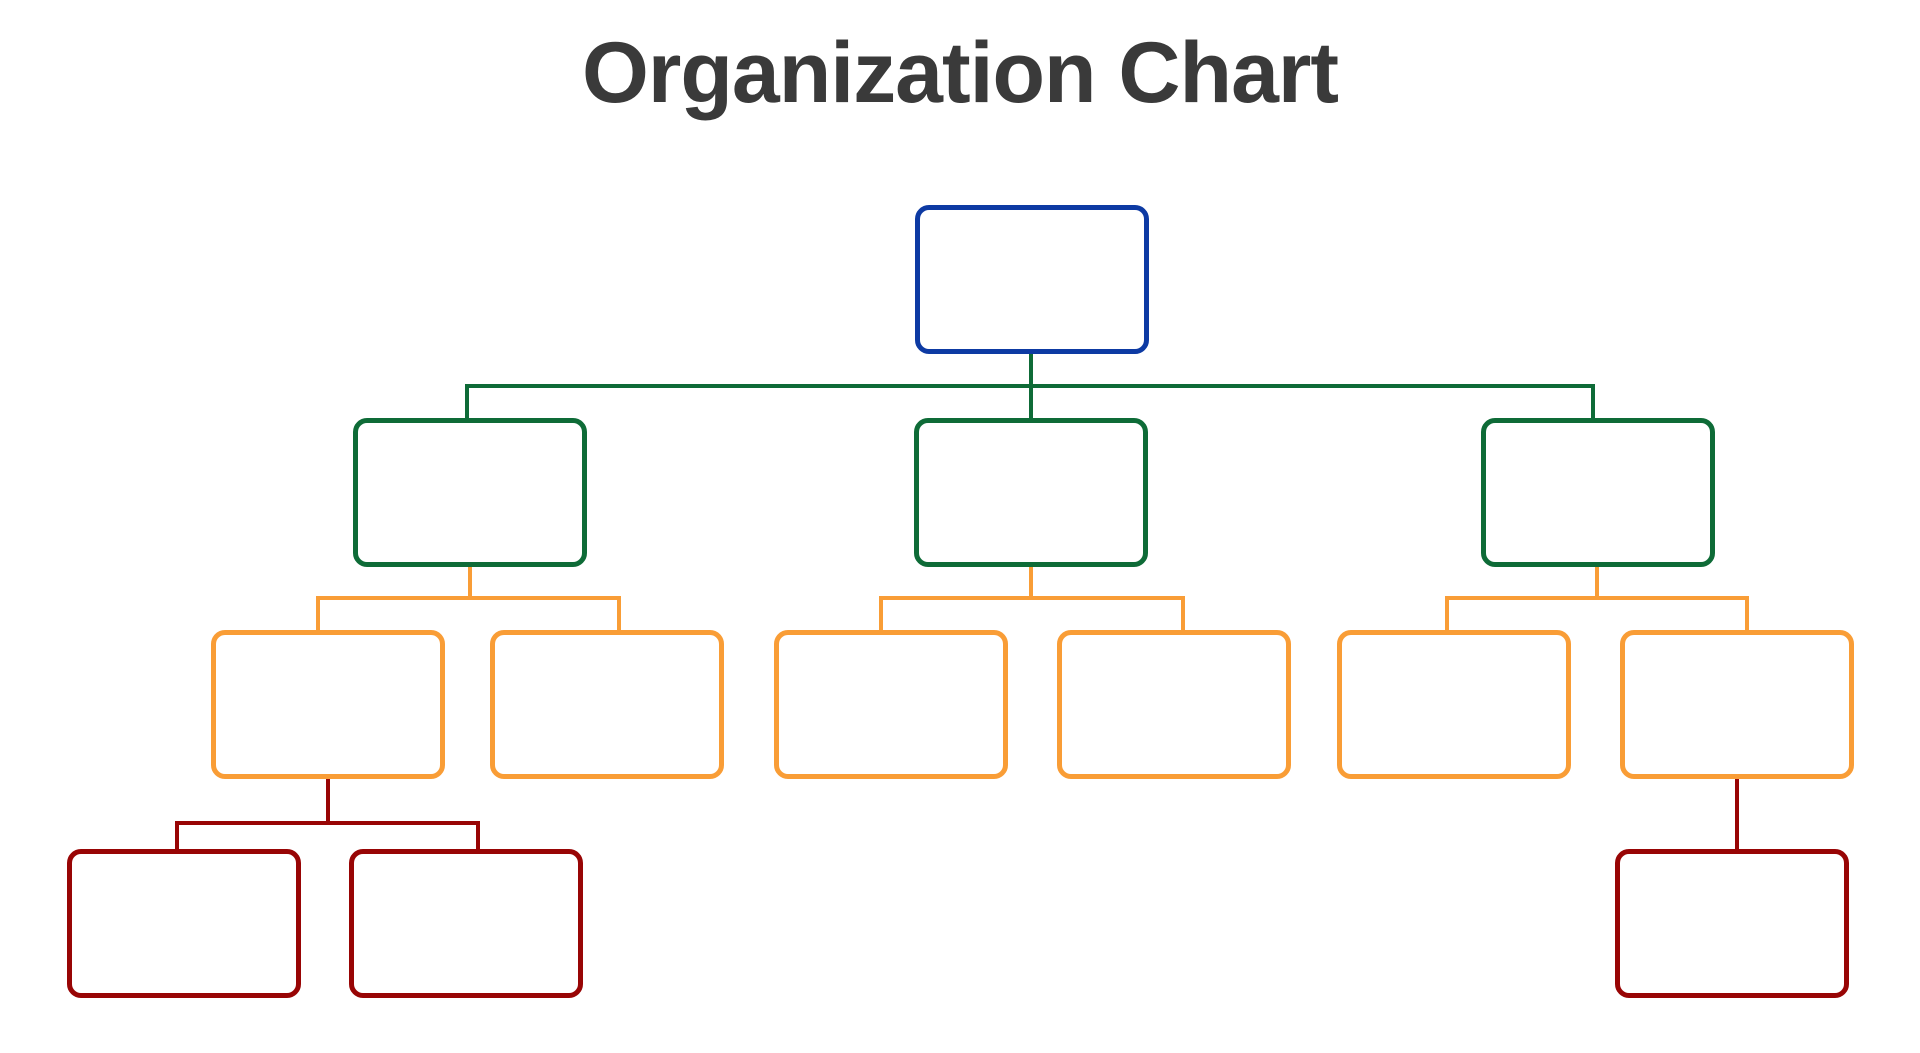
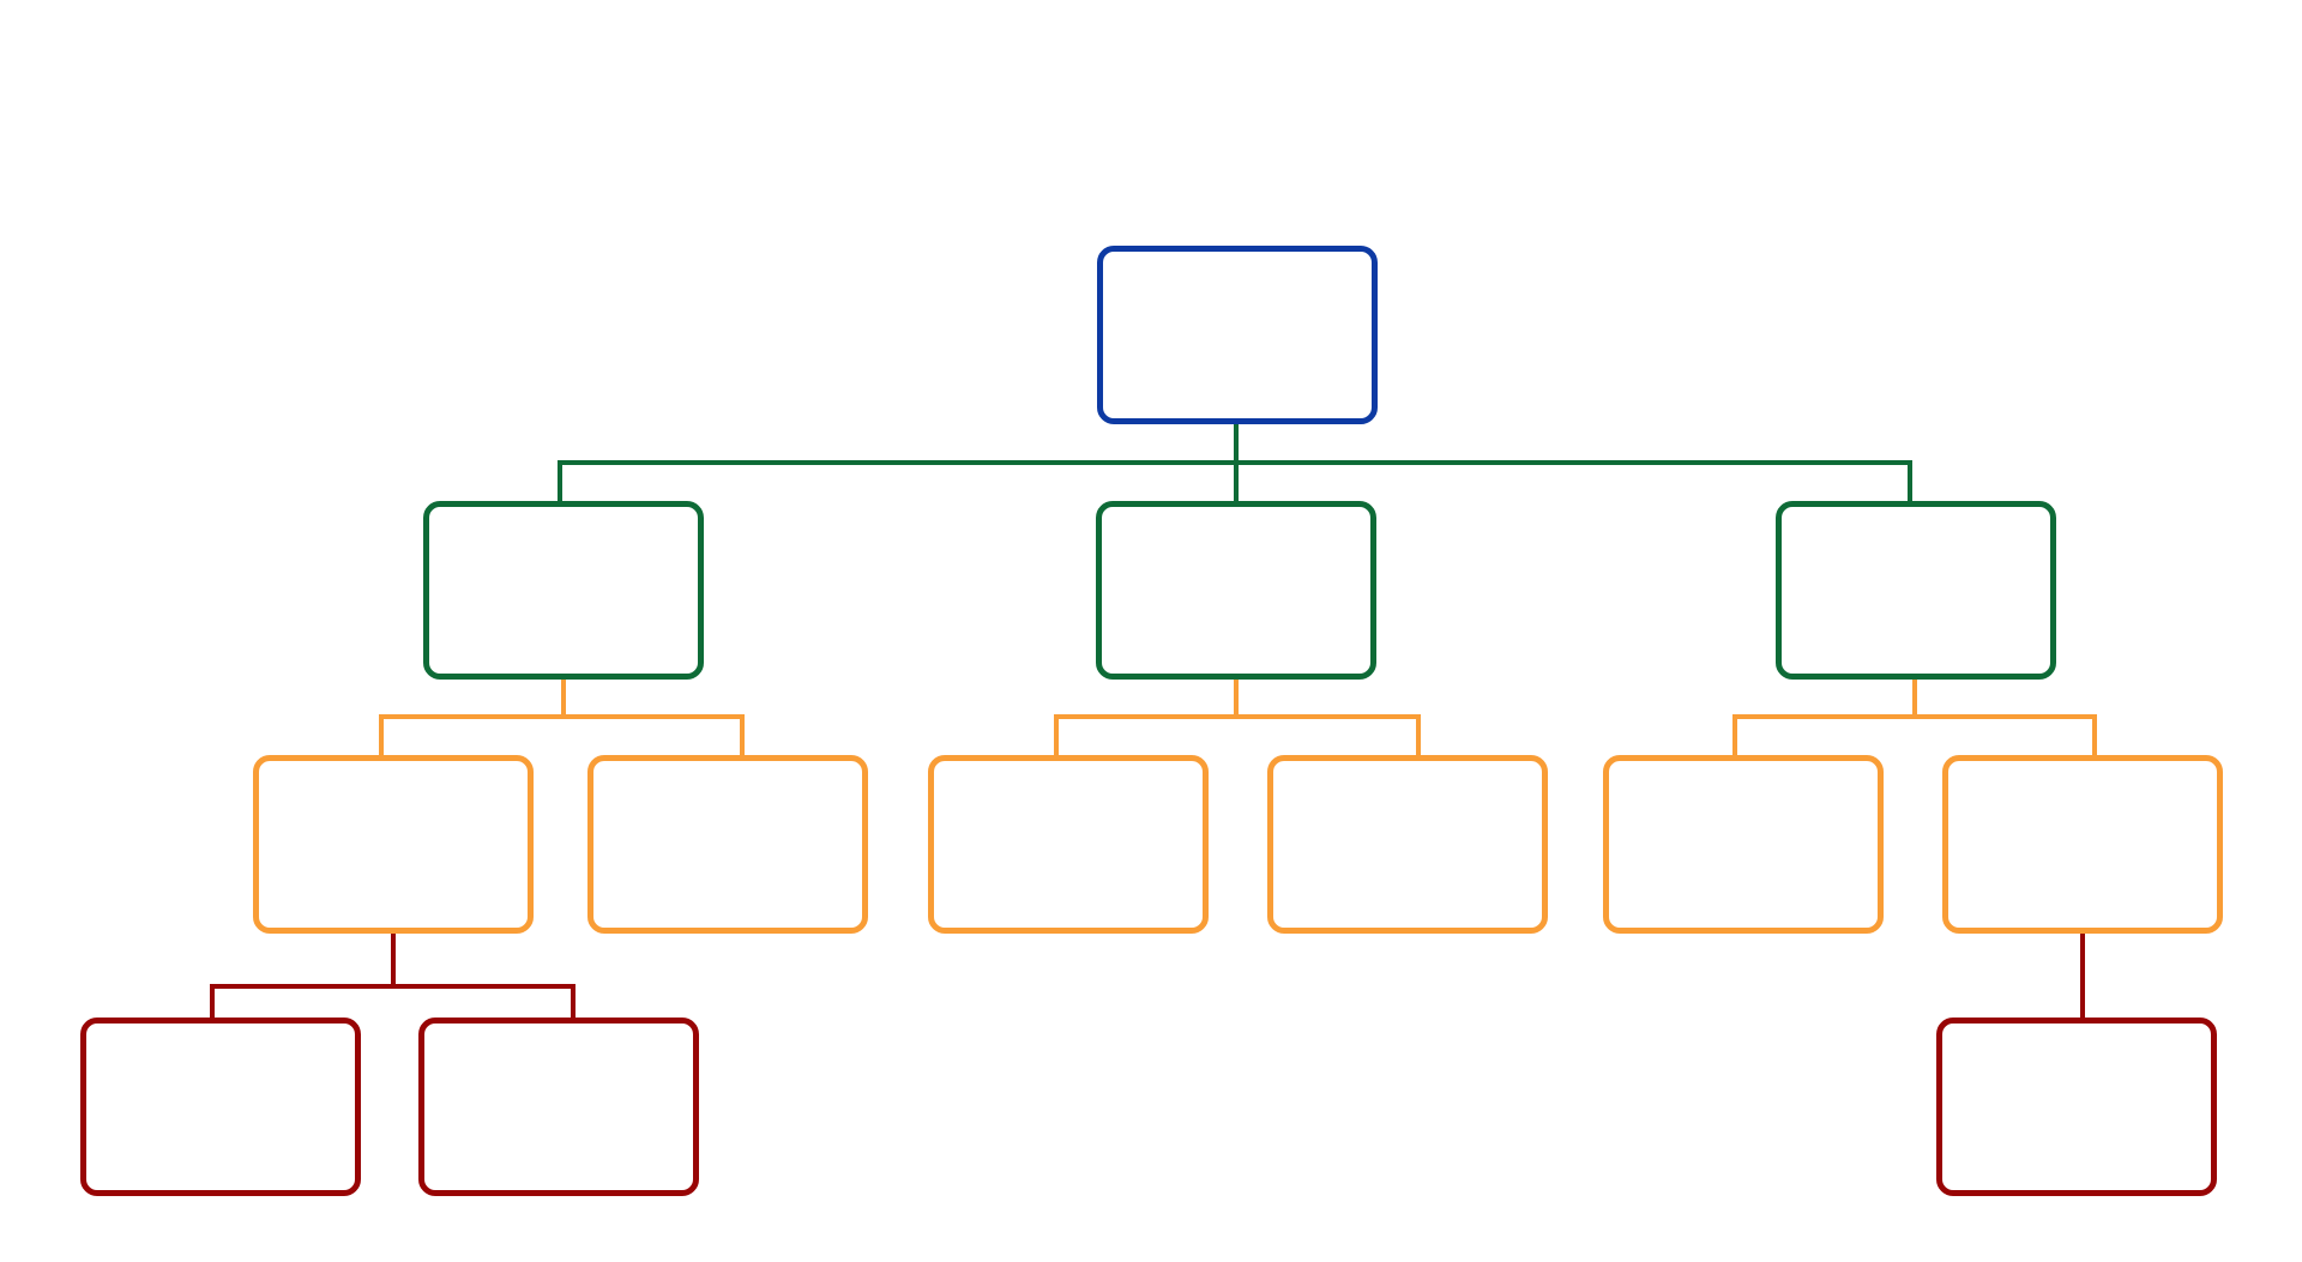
- Organization Chart
